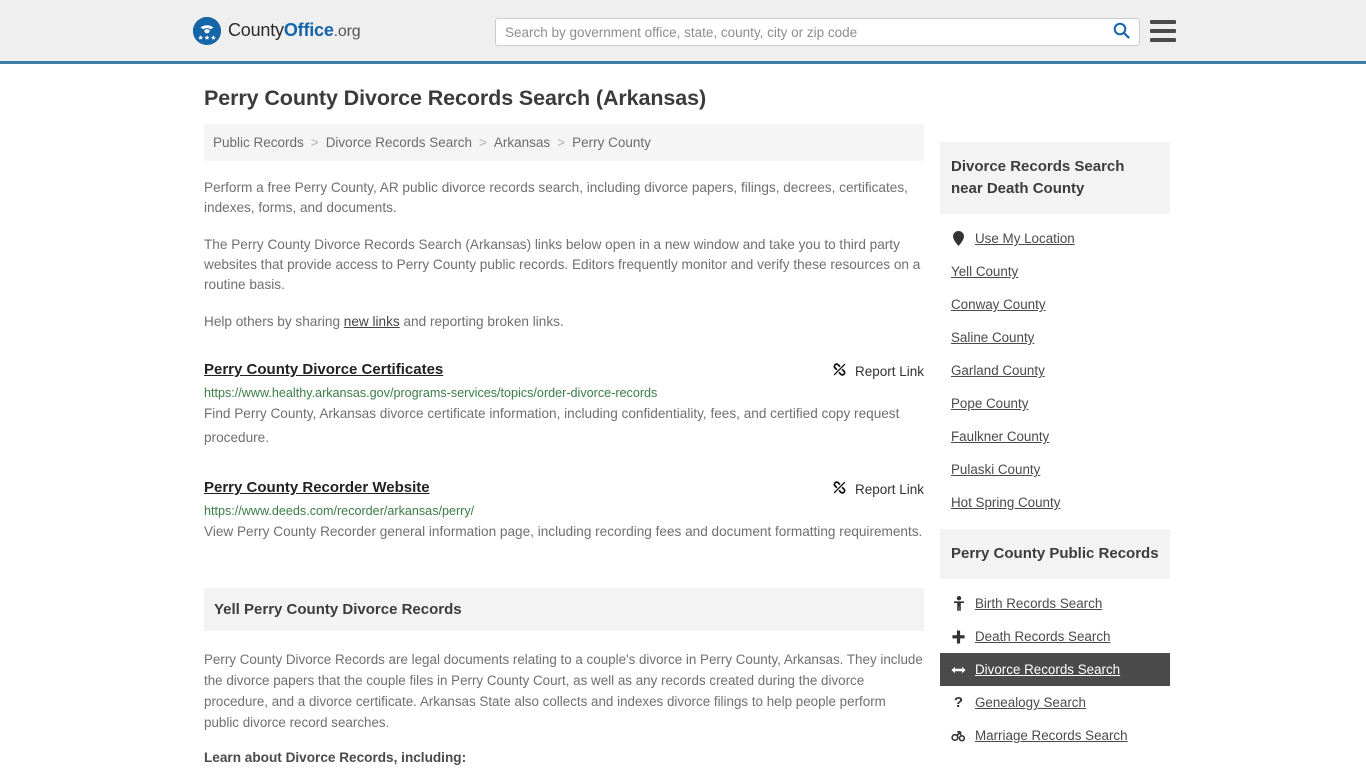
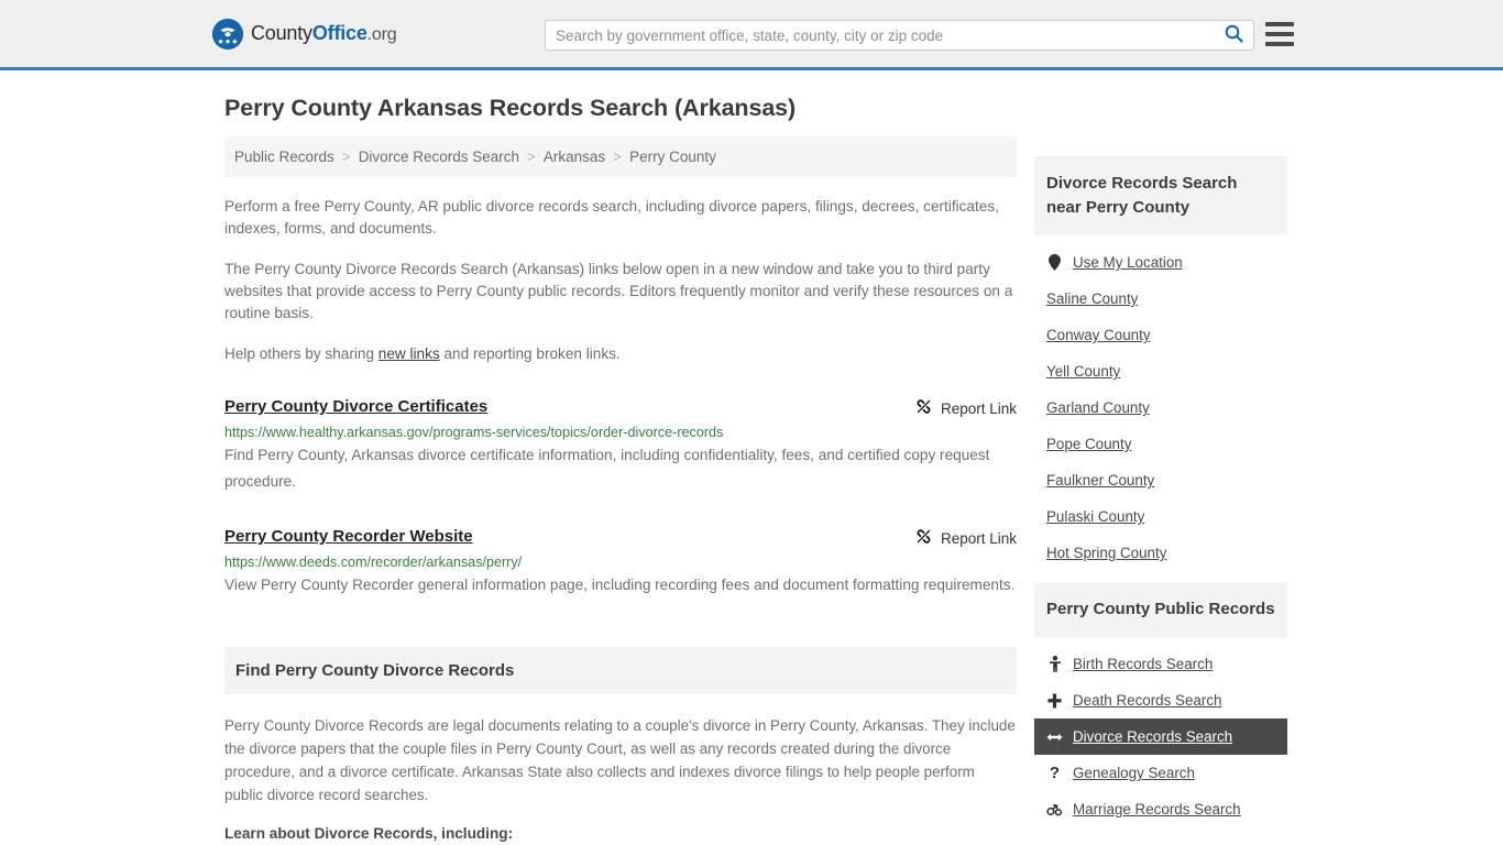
  CountyOffice.org
  Search by government office, state, county, city or zip code
- Perry County Divorce Records Search (Arkansas)
+ Perry County Arkansas Records Search (Arkansas)
  Public Records
  >
  Divorce Records Search
  >
  Arkansas
  >
  Perry County
  Perform a free Perry County, AR public divorce records search, including divorce papers, filings, decrees, certificates, indexes, forms, and documents.
  The Perry County Divorce Records Search (Arkansas) links below open in a new window and take you to third party websites that provide access to Perry County public records. Editors frequently monitor and verify these resources on a routine basis.
  Help others by sharing new links and reporting broken links.
  Perry County Divorce Certificates
  Report Link
  https://www.healthy.arkansas.gov/programs-services/topics/order-divorce-records
  Find Perry County, Arkansas divorce certificate information, including confidentiality, fees, and certified copy request procedure.
  Perry County Recorder Website
  Report Link
  https://www.deeds.com/recorder/arkansas/perry/
  View Perry County Recorder general information page, including recording fees and document formatting requirements.
- Yell Perry County Divorce Records
+ Find Perry County Divorce Records
  Perry County Divorce Records are legal documents relating to a couple's divorce in Perry County, Arkansas. They include the divorce papers that the couple files in Perry County Court, as well as any records created during the divorce procedure, and a divorce certificate. Arkansas State also collects and indexes divorce filings to help people perform public divorce record searches.
  Learn about Divorce Records, including:
- Divorce Records Search near Death County
+ Divorce Records Search near Perry County
  Use My Location
- Yell County
+ Saline County
  Conway County
- Saline County
+ Yell County
  Garland County
  Pope County
  Faulkner County
  Pulaski County
  Hot Spring County
  Perry County Public Records
  Birth Records Search
  Death Records Search
  Divorce Records Search
  ?
  Genealogy Search
  Marriage Records Search
